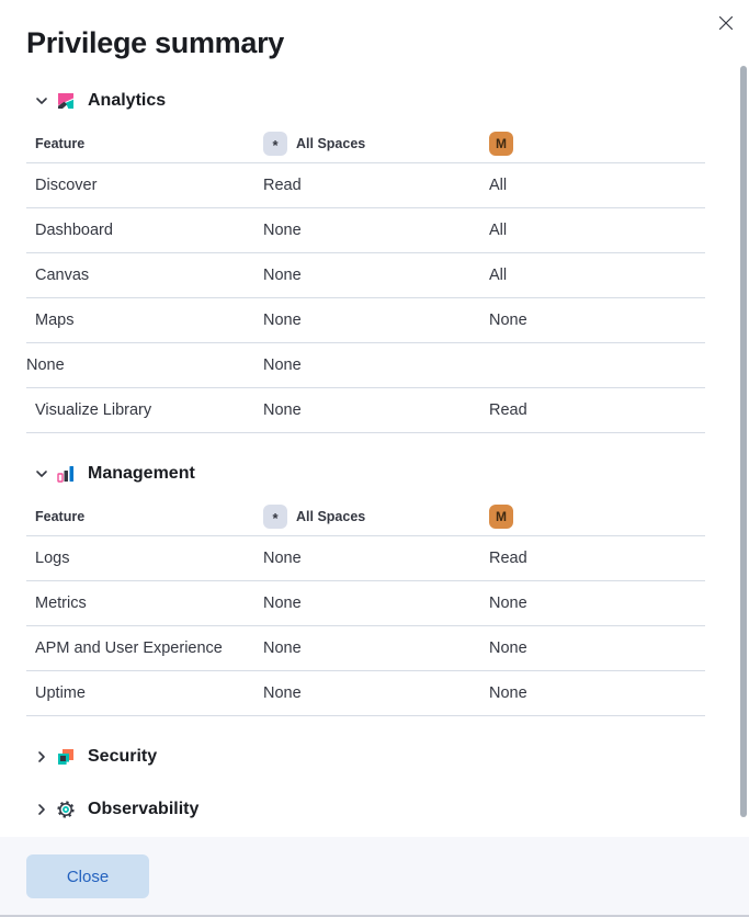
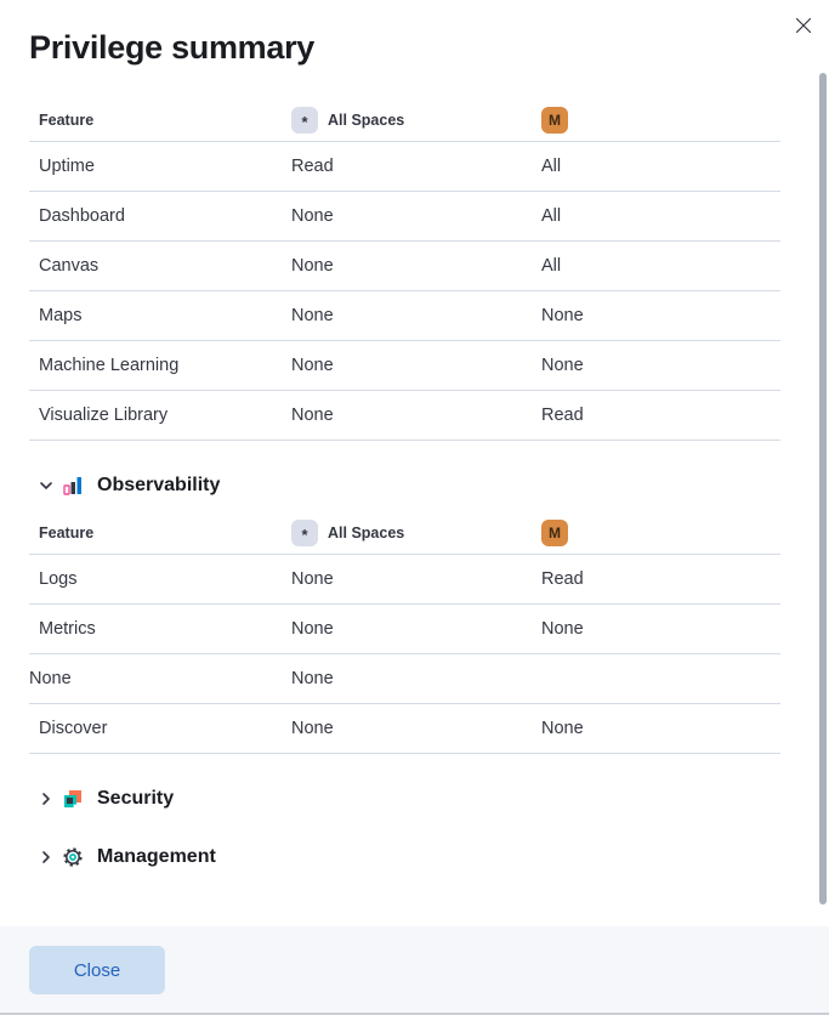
  Privilege summary
- Analytics
  Feature
  *
  All Spaces
  M
- Discover
+ Uptime
  Read
  All
  Dashboard
  None
  All
  Canvas
  None
  All
  Maps
  None
  None
+ Machine Learning
  None
  None
  Visualize Library
  None
  Read
- Management
+ Observability
  Feature
  *
  All Spaces
  M
  Logs
  None
  Read
  Metrics
  None
  None
- APM and User Experience
  None
  None
- Uptime
+ Discover
  None
  None
  Security
- Observability
+ Management
  Close
